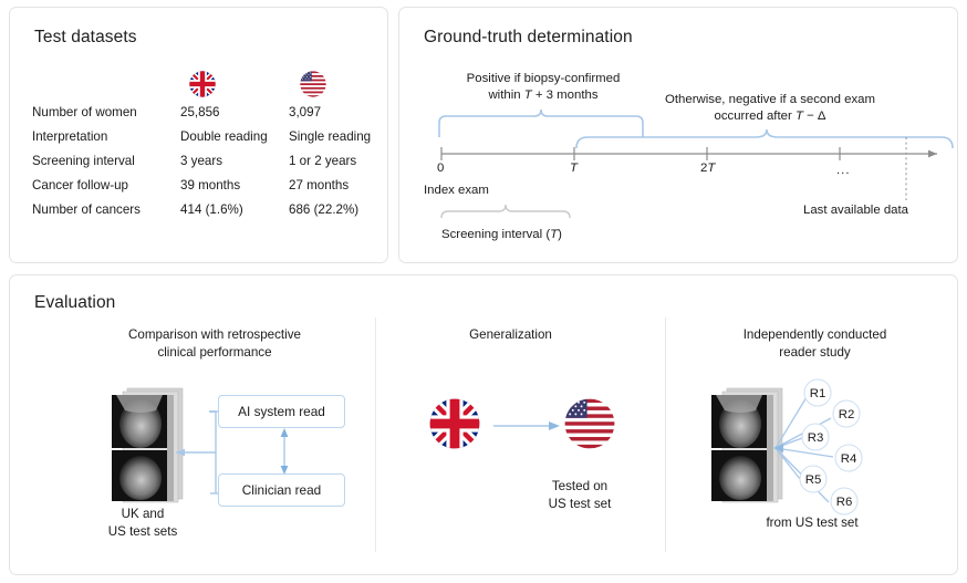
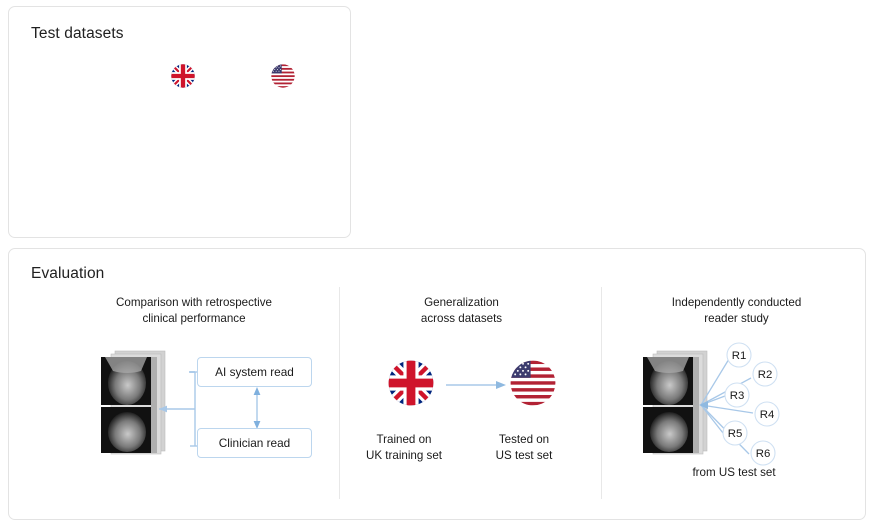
  Test datasets
- Number of women	25,856	3,097
- Interpretation	Double reading	Single reading
- Screening interval	3 years	1 or 2 years
- Cancer follow-up	39 months	27 months
- Number of cancers	414 (1.6%)	686 (22.2%)
- Ground-truth determination
- Positive if biopsy-confirmed
- within T + 3 months
- Otherwise, negative if a second exam
- occurred after T − Δ
- 0
- T
- 2T
- ...
- Index exam
- Last available data
- Screening interval (T)
  Evaluation
  Comparison with retrospective
  clinical performance
  AI system read
  Clinician read
- UK and
- US test sets
  Generalization
+ across datasets
+ Trained on
+ UK training set
  Tested on
  US test set
  Independently conducted
  reader study
  R1
  R2
  R3
  R4
  R5
  R6
  from US test set
